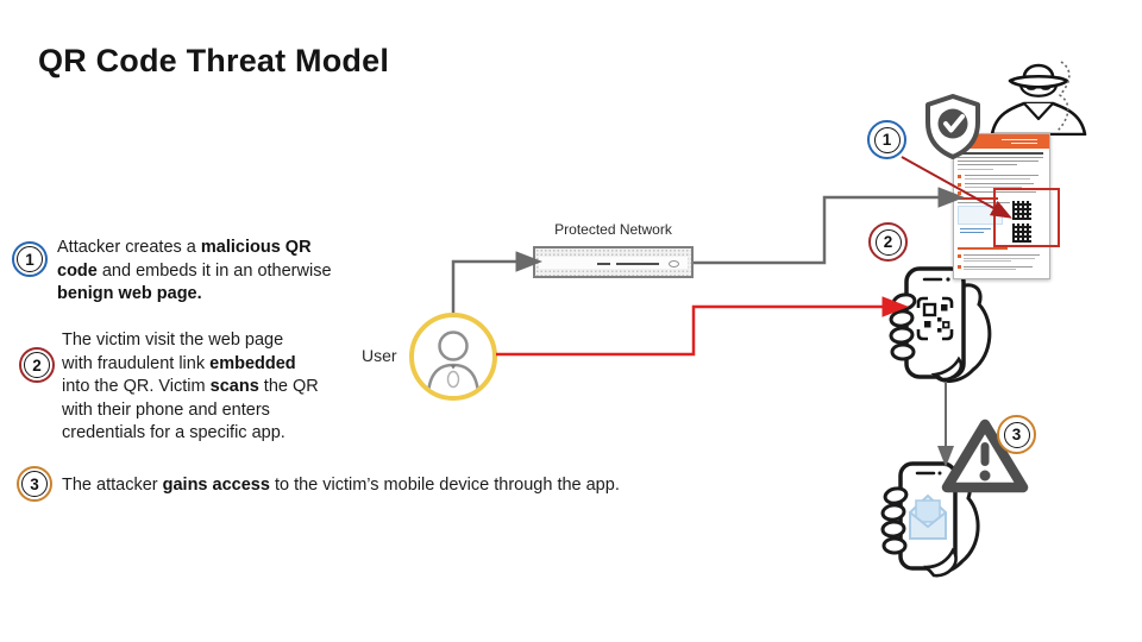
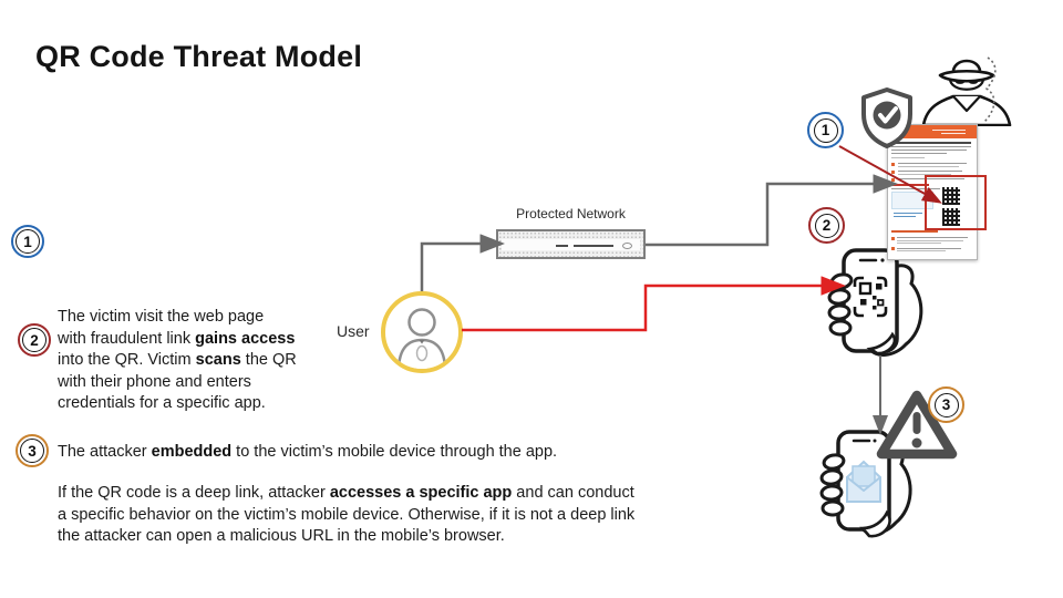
  QR Code Threat Model
  1
  2
  3
- Attacker creates a malicious QR
- code and embeds it in an otherwise
- benign web page.
  The victim visit the web page
- with fraudulent link embedded
+ with fraudulent link gains access
  into the QR. Victim scans the QR
  with their phone and enters
  credentials for a specific app.
- The attacker gains access to the victim’s mobile device through the app.
+ The attacker embedded to the victim’s mobile device through the app.
+ If the QR code is a deep link, attacker accesses a specific app and can conduct
+ a specific behavior on the victim’s mobile device. Otherwise, if it is not a deep link
+ the attacker can open a malicious URL in the mobile’s browser.
  User
  Protected Network
  1
  2
  3
